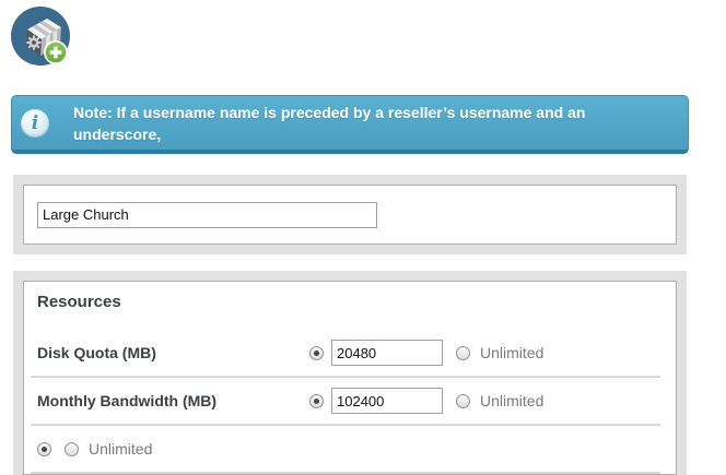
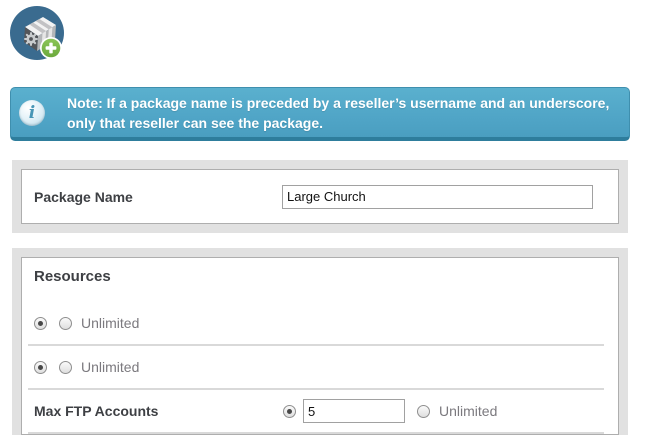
  i
- Note: If a username name is preceded by a reseller’s username and an underscore,
+ Note: If a package name is preceded by a reseller’s username and an underscore,
+ only that reseller can see the package.
+ Package Name
  Large Church
  Resources
- Disk Quota (MB)
- 20480
  Unlimited
- Monthly Bandwidth (MB)
- 102400
  Unlimited
+ Max FTP Accounts
+ 5
  Unlimited
